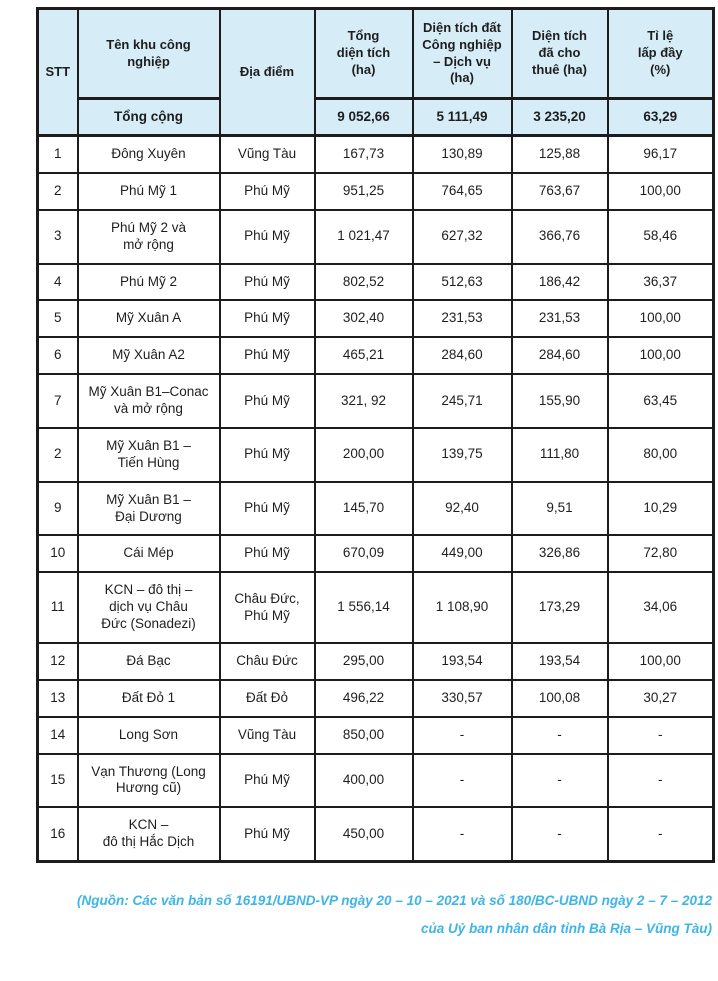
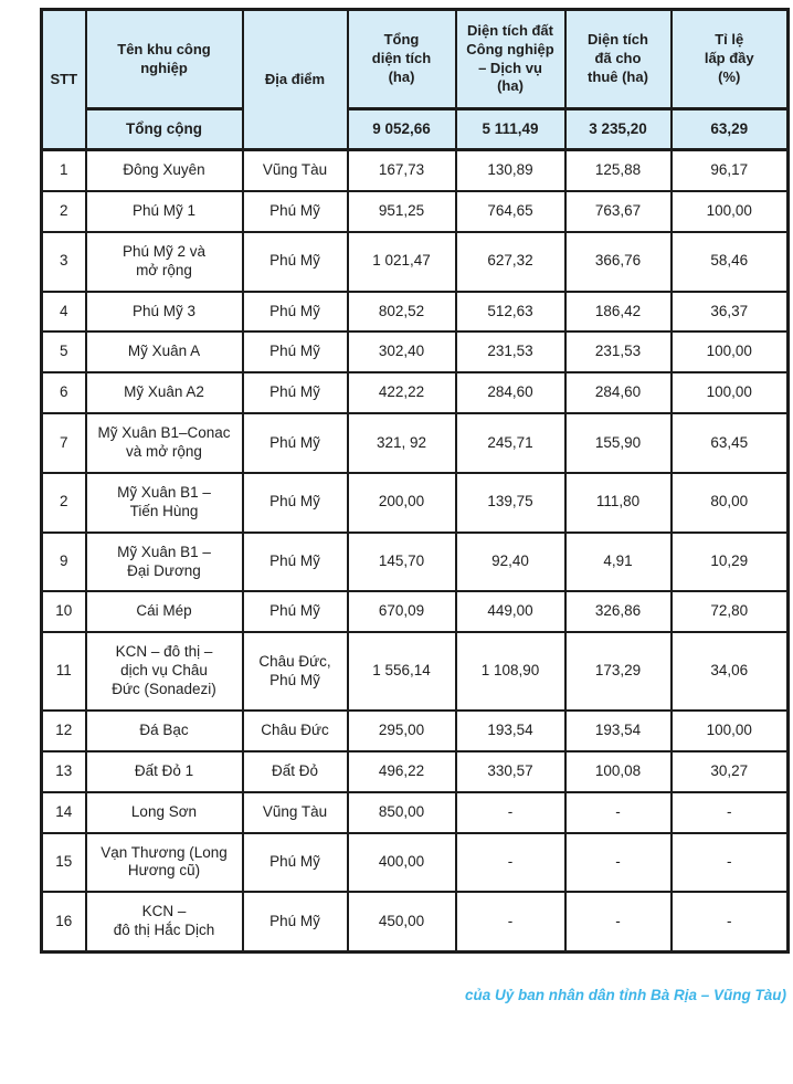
  STT	Tên khu công nghiệp	Địa điểm	Tổng diện tích (ha)	Diện tích đất Công nghiệp – Dịch vụ (ha)	Diện tích đã cho thuê (ha)	Tỉ lệ lấp đầy (%)
  Tổng cộng	9 052,66	5 111,49	3 235,20	63,29
  1	Đông Xuyên	Vũng Tàu	167,73	130,89	125,88	96,17
  2	Phú Mỹ 1	Phú Mỹ	951,25	764,65	763,67	100,00
  3	Phú Mỹ 2 và mở rộng	Phú Mỹ	1 021,47	627,32	366,76	58,46
- 4	Phú Mỹ 2	Phú Mỹ	802,52	512,63	186,42	36,37
+ 4	Phú Mỹ 3	Phú Mỹ	802,52	512,63	186,42	36,37
  5	Mỹ Xuân A	Phú Mỹ	302,40	231,53	231,53	100,00
- 6	Mỹ Xuân A2	Phú Mỹ	465,21	284,60	284,60	100,00
+ 6	Mỹ Xuân A2	Phú Mỹ	422,22	284,60	284,60	100,00
  7	Mỹ Xuân B1–Conac và mở rộng	Phú Mỹ	321, 92	245,71	155,90	63,45
  2	Mỹ Xuân B1 – Tiến Hùng	Phú Mỹ	200,00	139,75	111,80	80,00
- 9	Mỹ Xuân B1 – Đại Dương	Phú Mỹ	145,70	92,40	9,51	10,29
+ 9	Mỹ Xuân B1 – Đại Dương	Phú Mỹ	145,70	92,40	4,91	10,29
  10	Cái Mép	Phú Mỹ	670,09	449,00	326,86	72,80
  11	KCN – đô thị – dịch vụ Châu Đức (Sonadezi)	Châu Đức, Phú Mỹ	1 556,14	1 108,90	173,29	34,06
  12	Đá Bạc	Châu Đức	295,00	193,54	193,54	100,00
  13	Đất Đỏ 1	Đất Đỏ	496,22	330,57	100,08	30,27
  14	Long Sơn	Vũng Tàu	850,00	-	-	-
  15	Vạn Thương (Long Hương cũ)	Phú Mỹ	400,00	-	-	-
  16	KCN – đô thị Hắc Dịch	Phú Mỹ	450,00	-	-	-
- (Nguồn: Các văn bản số 16191/UBND-VP ngày 20 – 10 – 2021 và số 180/BC-UBND ngày 2 – 7 – 2012
  của Uỷ ban nhân dân tỉnh Bà Rịa – Vũng Tàu)
